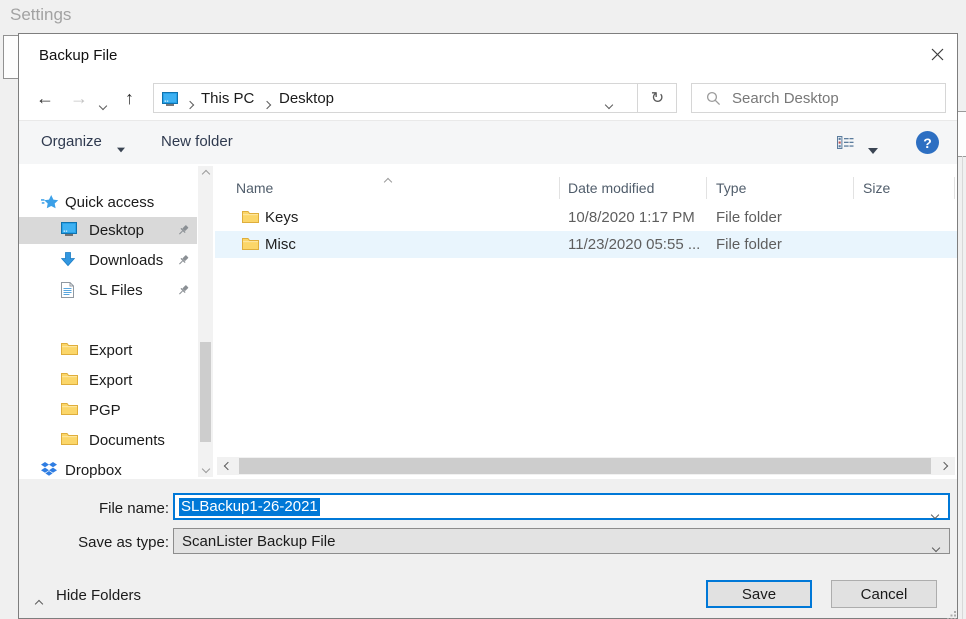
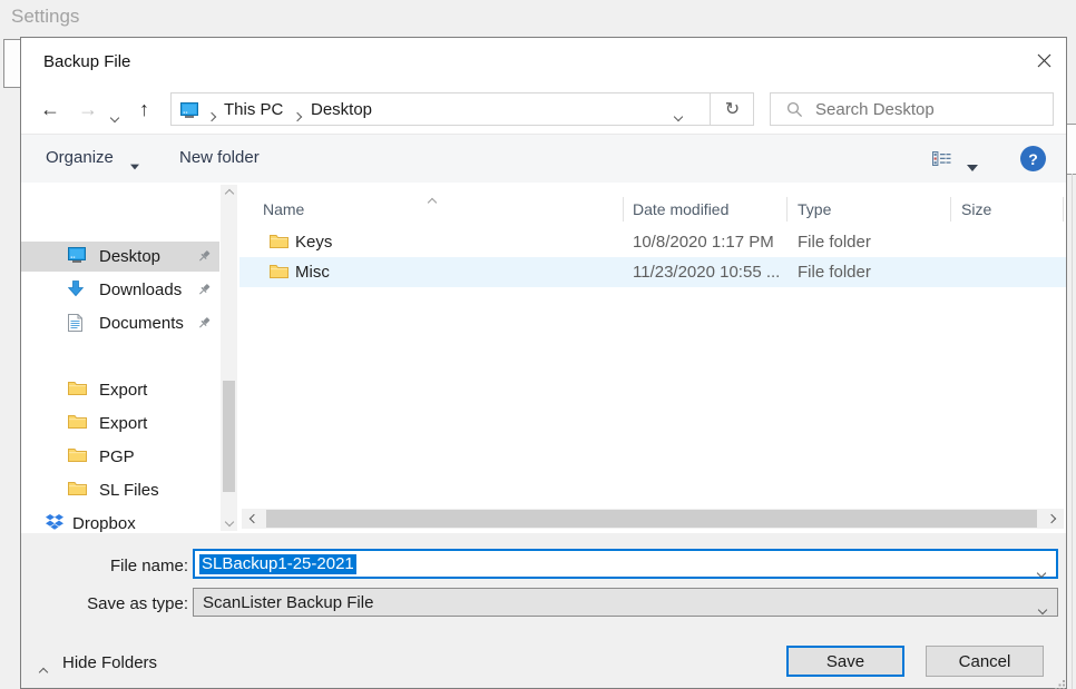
  Settings
  Backup File
  ←
  →
  ↑
  This PC
  Desktop
  ↻
  Search Desktop
  Organize
  New folder
  ?
- Quick access
  Desktop
  Downloads
- SL Files
+ Documents
  Export
  Export
  PGP
- Documents
+ SL Files
  Dropbox
  Name
  Date modified
  Type
  Size
  Keys
  10/8/2020 1:17 PM
  File folder
  Misc
- 11/23/2020 05:55 ...
+ 11/23/2020 10:55 ...
  File folder
  File name:
- SLBackup1-26-2021
+ SLBackup1-25-2021
  Save as type:
  ScanLister Backup File
  Hide Folders
  Save
  Cancel
